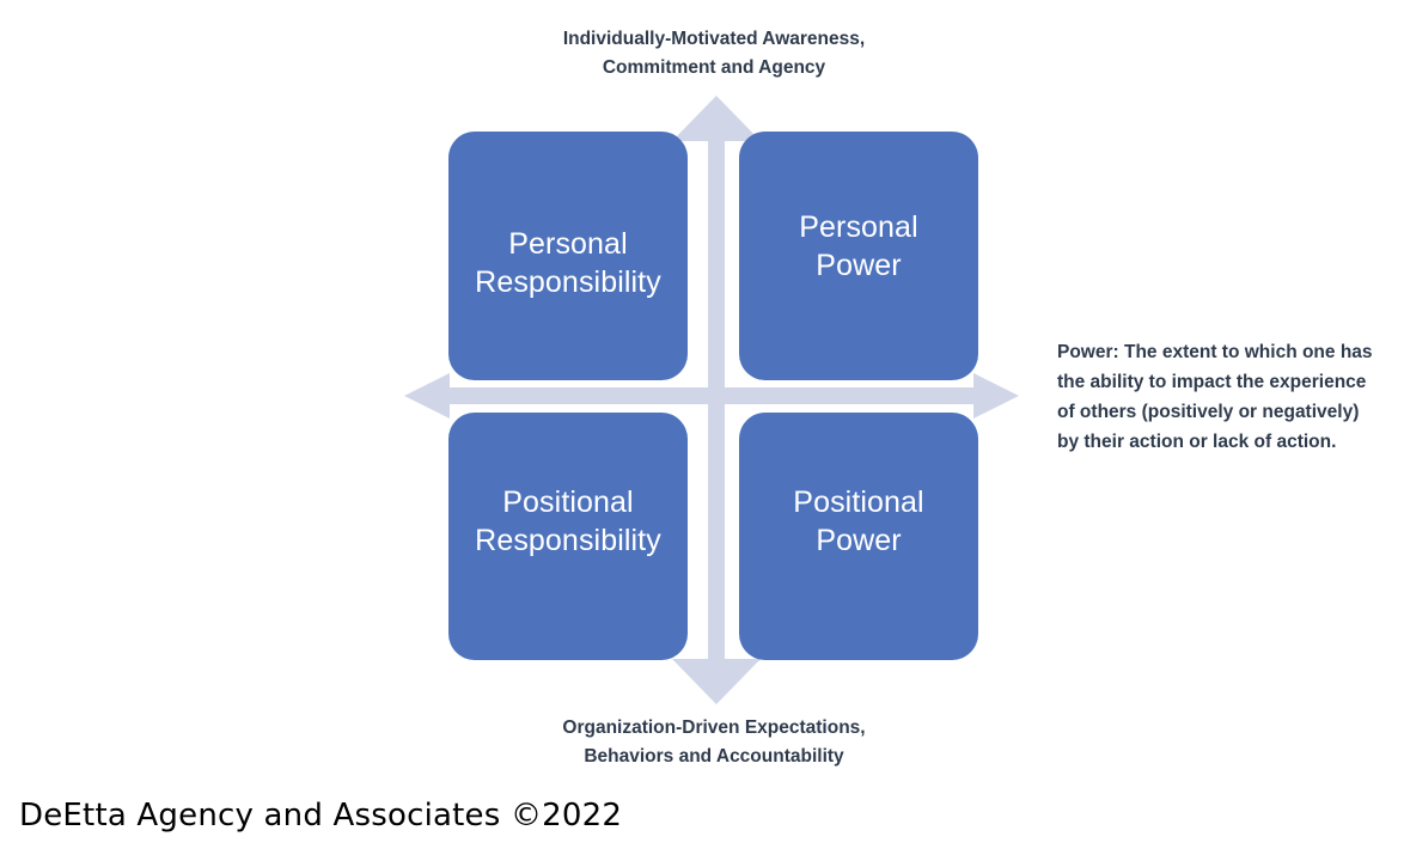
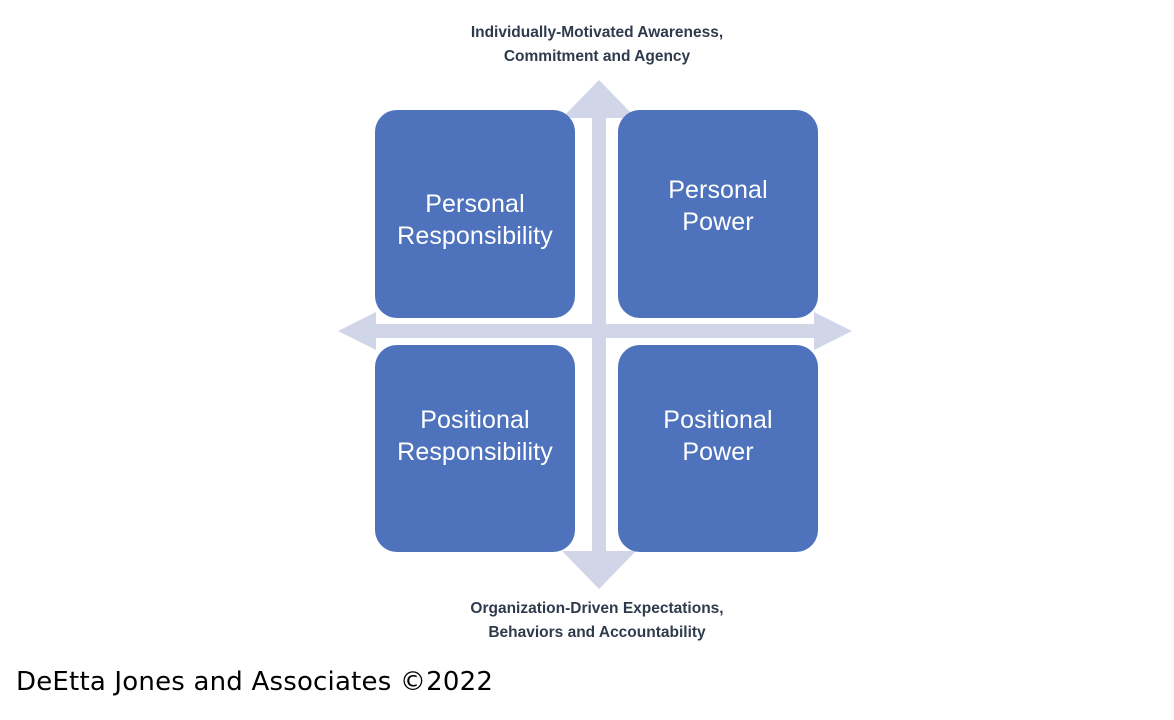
  Individually-Motivated Awareness,
  Commitment and Agency
  Personal
  Responsibility
  Personal
  Power
  Positional
  Responsibility
  Positional
  Power
- Power: The extent to which one has the ability to impact the experience of others (positively or negatively) by their action or lack of action.
  Organization-Driven Expectations,
  Behaviors and Accountability
- DeEtta Agency and Associates ©2022
+ DeEtta Jones and Associates ©2022
